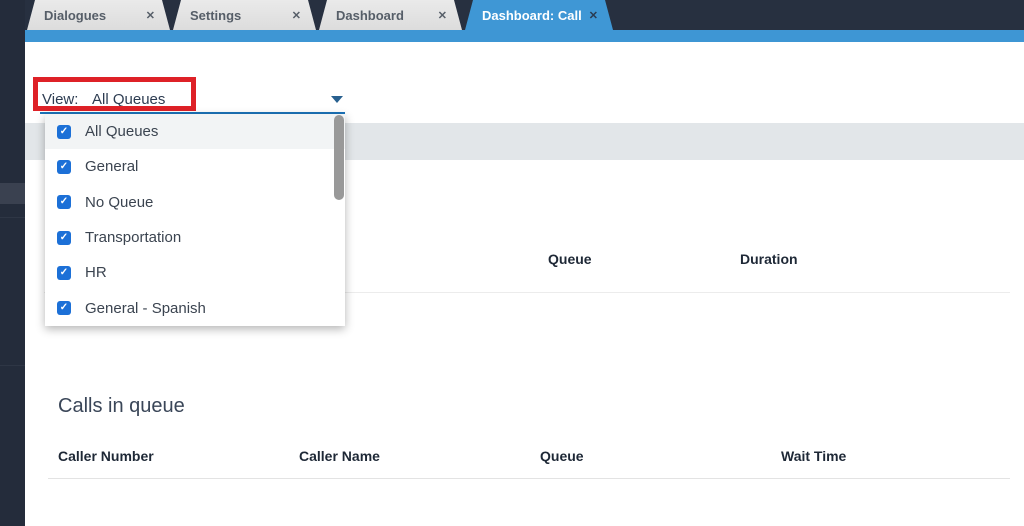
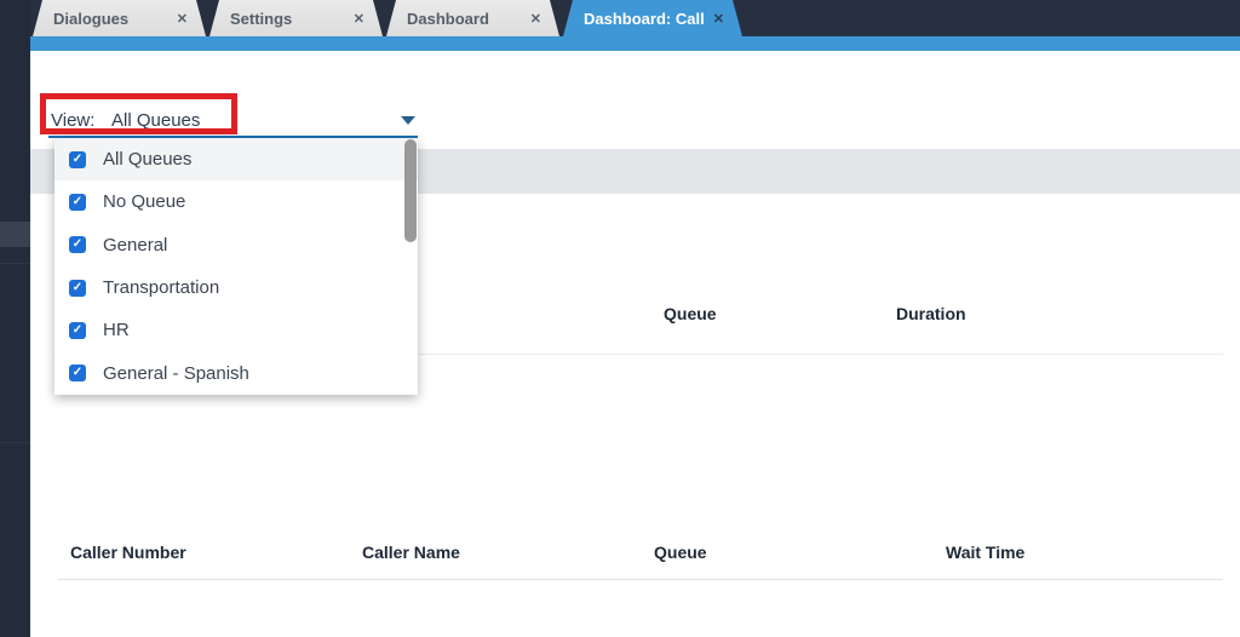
  Dialogues
  ✕
  Settings
  ✕
  Dashboard
  ✕
  Dashboard: Call
  ✕
  View:
  All Queues
  Queue
  Duration
  ✓
  All Queues
  ✓
- General
+ No Queue
  ✓
- No Queue
+ General
  ✓
  Transportation
  ✓
  HR
  ✓
  General - Spanish
- Calls in queue
  Caller Number
  Caller Name
  Queue
  Wait Time
